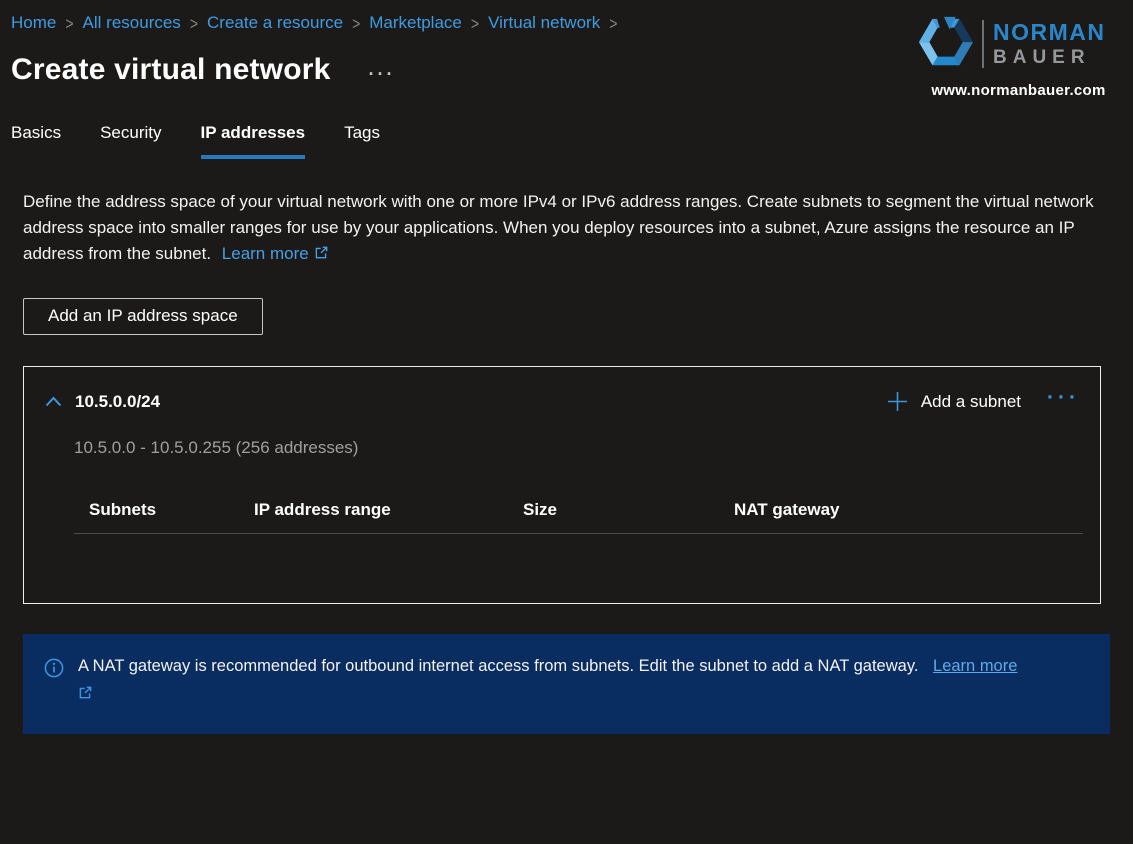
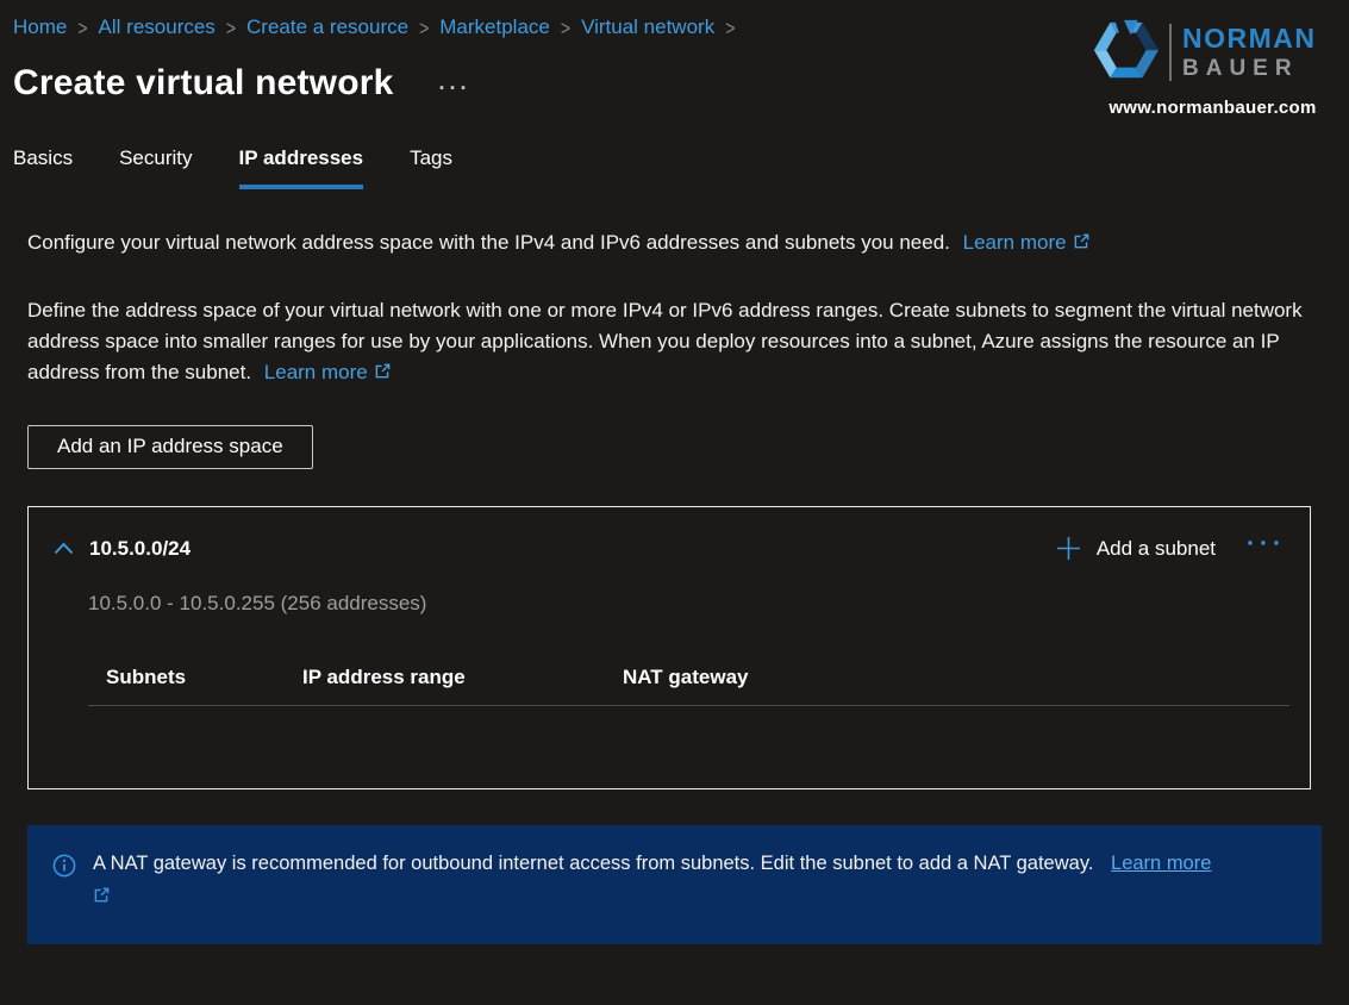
  Home
  >
  All resources
  >
  Create a resource
  >
  Marketplace
  >
  Virtual network
  >
  Create virtual network
  ···
  NORMAN
  BAUER
  www.normanbauer.com
  Basics
  Security
  IP addresses
  Tags
+ Configure your virtual network address space with the IPv4 and IPv6 addresses and subnets you need. Learn more
  Define the address space of your virtual network with one or more IPv4 or IPv6 address ranges. Create subnets to segment the virtual network address space into smaller ranges for use by your applications. When you deploy resources into a subnet, Azure assigns the resource an IP address from the subnet. Learn more
  Add an IP address space
  10.5.0.0/24
  Add a subnet
  ···
  10.5.0.0 - 10.5.0.255 (256 addresses)
  Subnets
  IP address range
- Size
  NAT gateway
  A NAT gateway is recommended for outbound internet access from subnets. Edit the subnet to add a NAT gateway. Learn more
